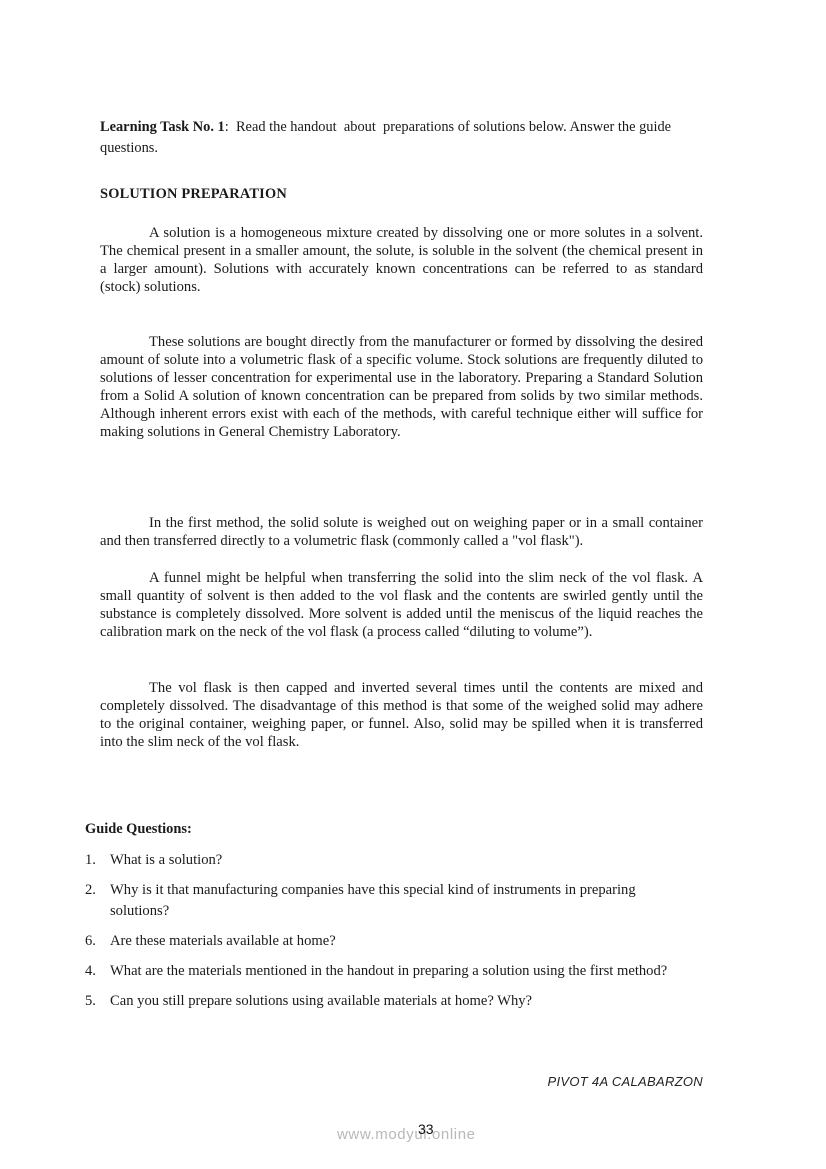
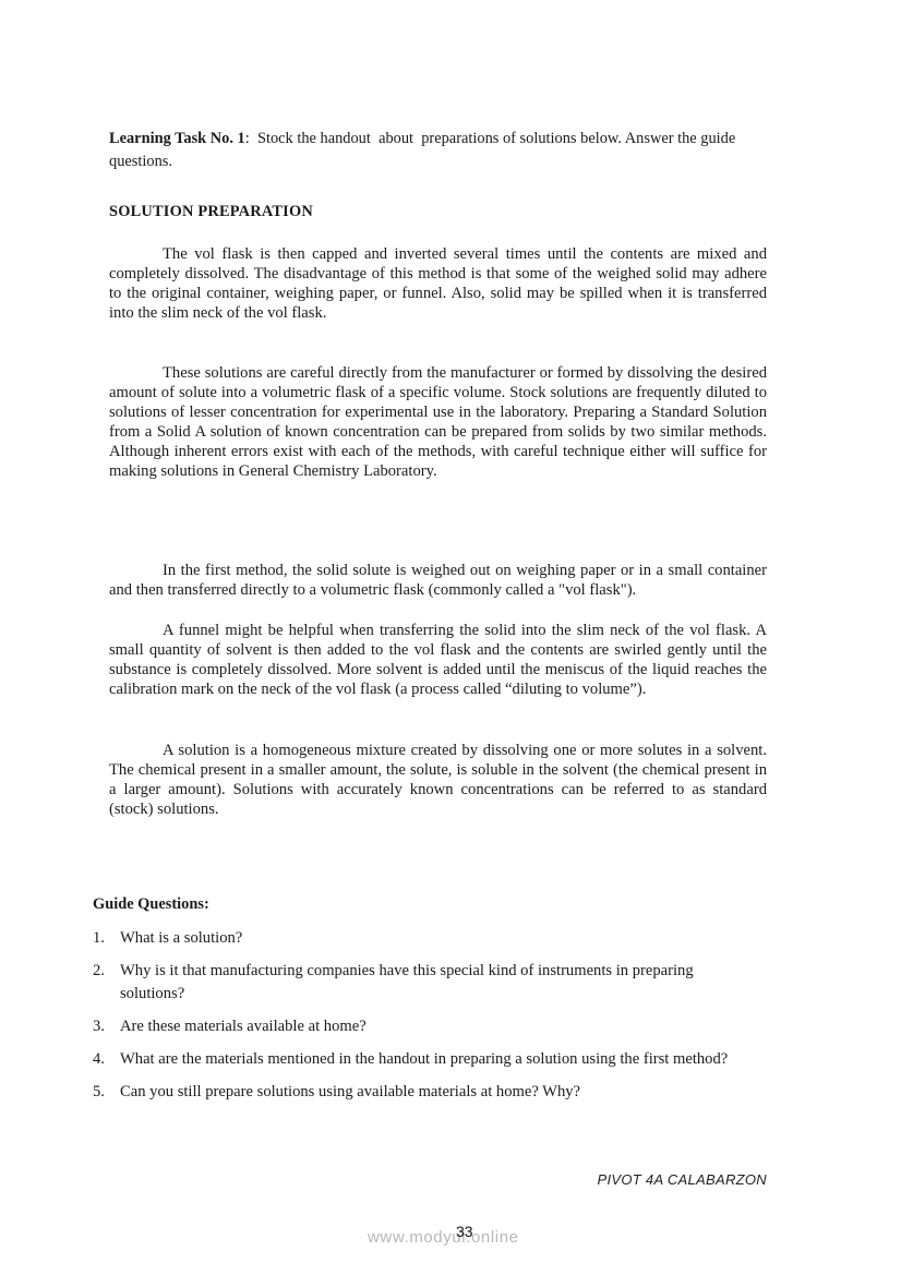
- Learning Task No. 1: Read the handout about preparations of solutions below. Answer the guide questions.
+ Learning Task No. 1: Stock the handout about preparations of solutions below. Answer the guide questions.
  SOLUTION PREPARATION
- A solution is a homogeneous mixture created by dissolving one or more solutes in a solvent. The chemical present in a smaller amount, the solute, is soluble in the solvent (the chemical present in a larger amount). Solutions with accurately known concentrations can be referred to as standard (stock) solu­tions.
+ The vol flask is then capped and inverted several times until the contents are mixed and completely dissolved. The disadvantage of this method is that some of the weighed solid may adhere to the original container, weighing paper, or funnel. Also, solid may be spilled when it is transferred into the slim neck of the vol flask.
- These solutions are bought directly from the manufacturer or formed by dissolving the desired amount of solute into a volumetric flask of a specific vo­lume. Stock solutions are frequently diluted to solutions of lesser concentration for experimental use in the laboratory. Preparing a Standard Solution from a Solid A solution of known concentration can be prepared from solids by two similar methods. Although inherent errors exist with each of the methods, with careful technique either will suffice for making solutions in General Chemistry Laboratory.
+ These solutions are careful directly from the manufacturer or formed by dissolving the desired amount of solute into a volumetric flask of a specific vo­lume. Stock solutions are frequently diluted to solutions of lesser concentration for experimental use in the laboratory. Preparing a Standard Solution from a Solid A solution of known concentration can be prepared from solids by two similar methods. Although inherent errors exist with each of the methods, with careful technique either will suffice for making solutions in General Chemistry Laboratory.
  In the first method, the solid solute is weighed out on weighing paper or in a small container and then transferred directly to a volumetric flask (commonly called a "vol flask").
  A funnel might be helpful when transferring the solid into the slim neck of the vol flask. A small quantity of solvent is then added to the vol flask and the contents are swirled gently until the substance is completely dissolved. More solvent is added until the meniscus of the liquid reaches the calibration mark on the neck of the vol flask (a process called “diluting to volume”).
- The vol flask is then capped and inverted several times until the contents are mixed and completely dissolved. The disadvantage of this method is that some of the weighed solid may adhere to the original container, weighing paper, or funnel. Also, solid may be spilled when it is transferred into the slim neck of the vol flask.
+ A solution is a homogeneous mixture created by dissolving one or more solutes in a solvent. The chemical present in a smaller amount, the solute, is soluble in the solvent (the chemical present in a larger amount). Solutions with accurately known concentrations can be referred to as standard (stock) solu­tions.
  Guide Questions:
  1.
  What is a solution?
  2.
  Why is it that manufacturing companies have this special kind of instru­ments in preparing solutions?
- 6.
+ 3.
  Are these materials available at home?
  4.
  What are the materials mentioned in the handout in preparing a solution us­ing the first method?
  5.
  Can you still prepare solutions using available materials at home? Why?
  PIVOT 4A CALABARZON
  www.modyul.online
  33
